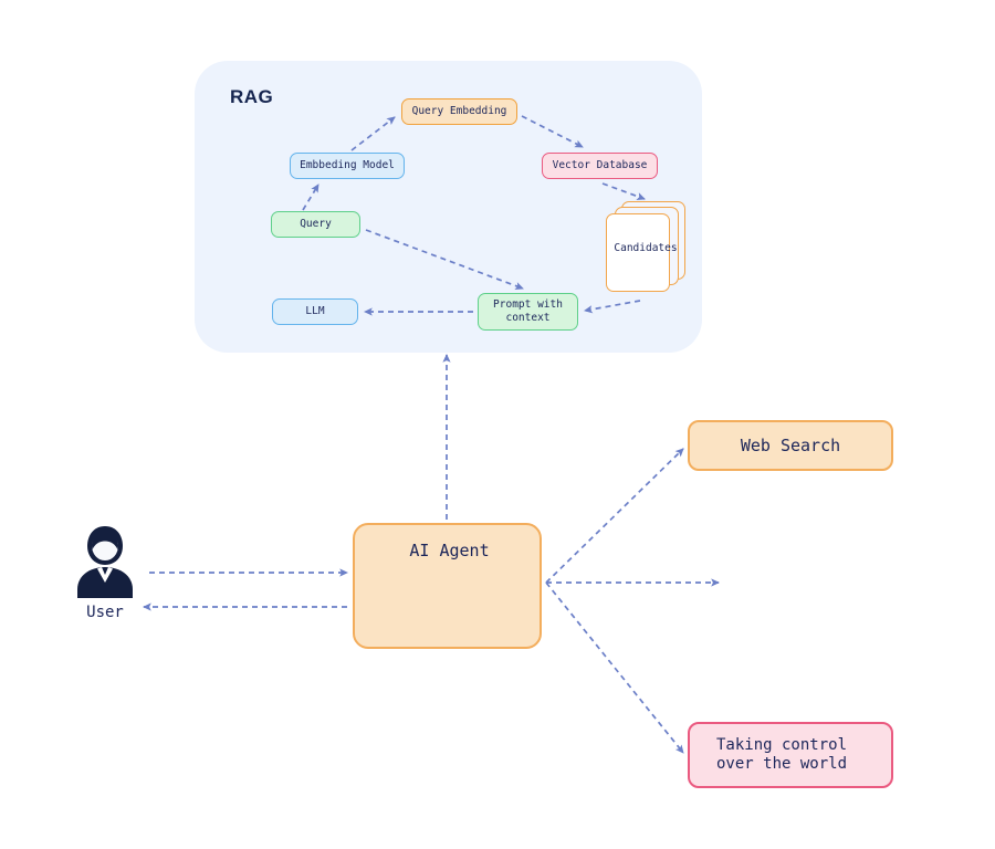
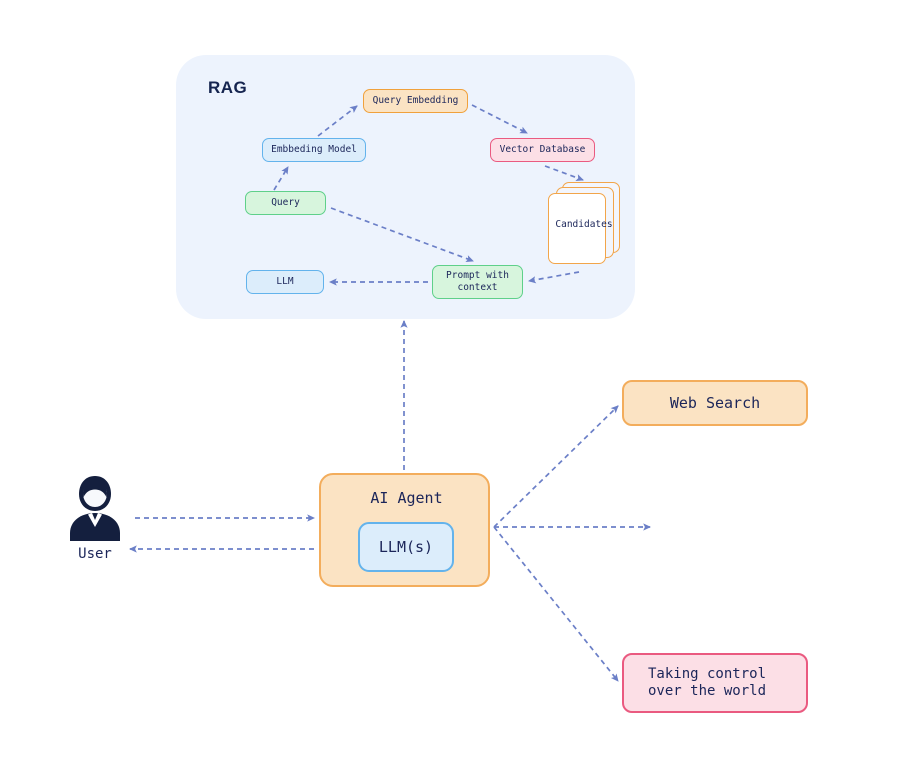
  RAG
  Query Embedding
  Embbeding Model
  Vector Database
  Query
  LLM
  Prompt with
  context
  Candidates
  User
  AI Agent
+ LLM(s)
  Web Search
  Taking control
  over the world
